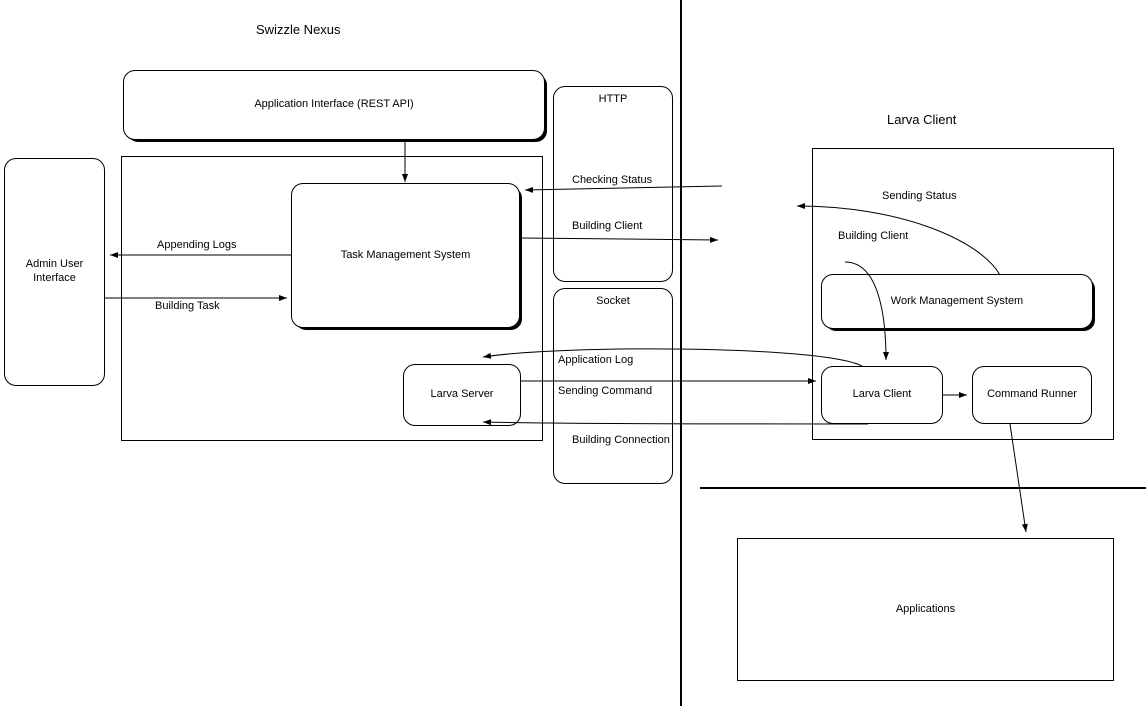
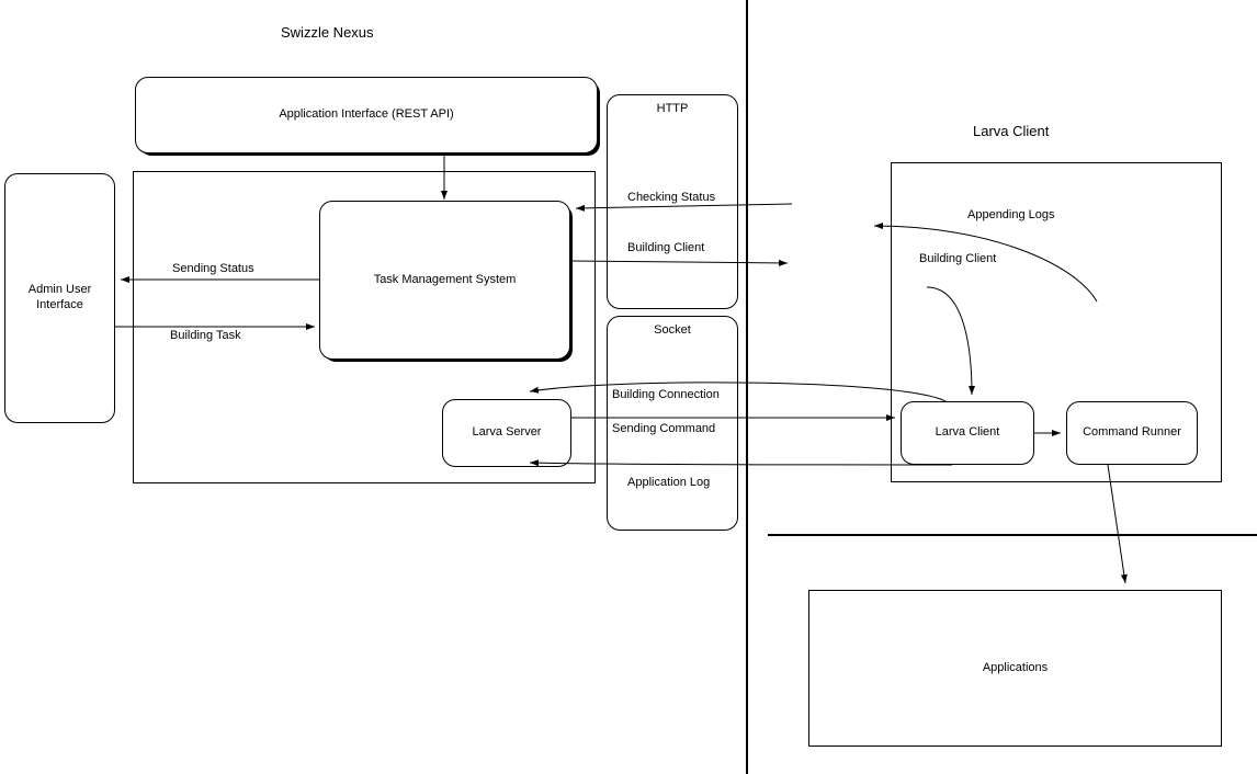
  Swizzle Nexus
  Larva Client
  Admin User Interface
  Application Interface (REST API)
  Task Management System
  Larva Server
  HTTP
  Socket
- Work Management System
  Larva Client
  Command Runner
  Applications
- Appending Logs
+ Sending Status
  Building Task
  Checking Status
  Building Client
- Sending Status
+ Appending Logs
  Building Client
- Application Log
+ Building Connection
  Sending Command
- Building Connection
+ Application Log
